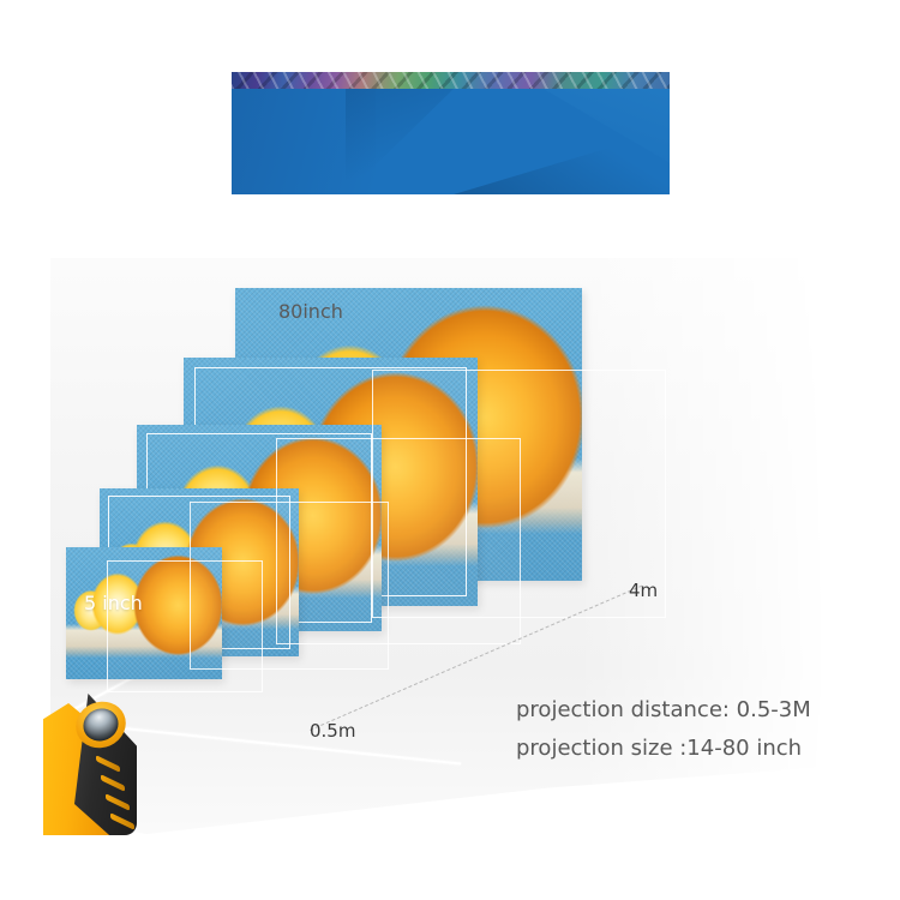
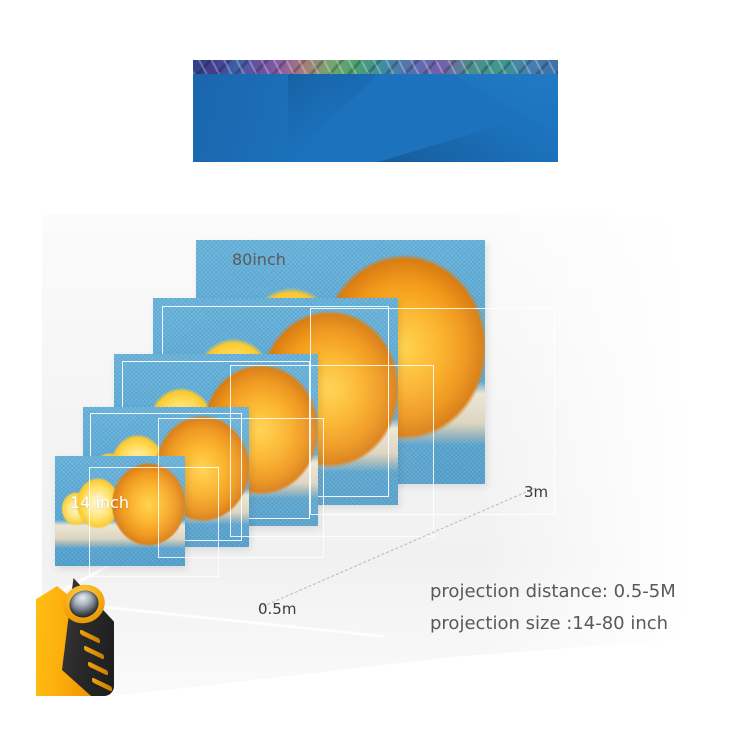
  80inch
- 5 inch
+ 14 inch
  0.5m
- 4m
+ 3m
- projection distance: 0.5-3M
+ projection distance: 0.5-5M
  projection size :14-80 inch
